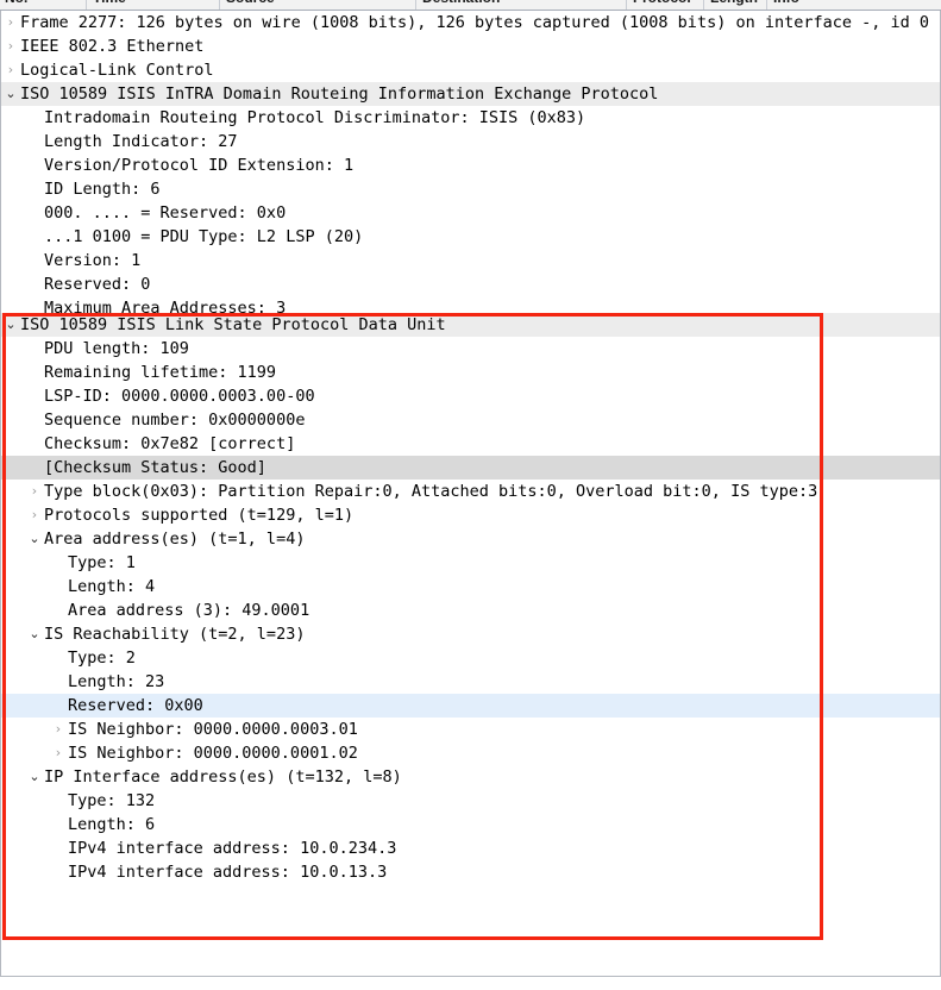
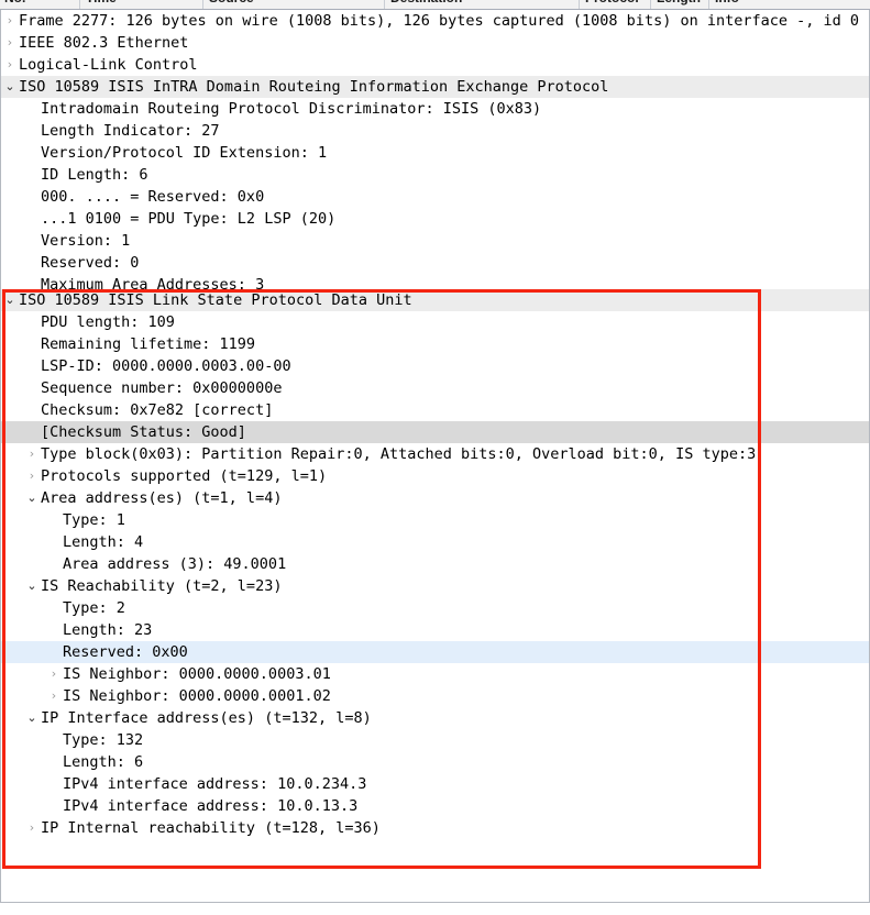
  › Frame 2277: 126 bytes on wire (1008 bits), 126 bytes captured (1008 bits) on interface -, id 0
  › IEEE 802.3 Ethernet
  › Logical-Link Control
  ⌄ ISO 10589 ISIS InTRA Domain Routeing Information Exchange Protocol
  Intradomain Routeing Protocol Discriminator: ISIS (0x83)
  Length Indicator: 27
  Version/Protocol ID Extension: 1
  ID Length: 6
  000. .... = Reserved: 0x0
  ...1 0100 = PDU Type: L2 LSP (20)
  Version: 1
  Reserved: 0
  Maximum Area Addresses: 3
  ⌄ ISO 10589 ISIS Link State Protocol Data Unit
  PDU length: 109
  Remaining lifetime: 1199
  LSP-ID: 0000.0000.0003.00-00
  Sequence number: 0x0000000e
  Checksum: 0x7e82 [correct]
  [Checksum Status: Good]
  › Type block(0x03): Partition Repair:0, Attached bits:0, Overload bit:0, IS type:3
  › Protocols supported (t=129, l=1)
  ⌄ Area address(es) (t=1, l=4)
  Type: 1
  Length: 4
  Area address (3): 49.0001
  ⌄ IS Reachability (t=2, l=23)
  Type: 2
  Length: 23
  Reserved: 0x00
  › IS Neighbor: 0000.0000.0003.01
  › IS Neighbor: 0000.0000.0001.02
  ⌄ IP Interface address(es) (t=132, l=8)
  Type: 132
  Length: 6
  IPv4 interface address: 10.0.234.3
  IPv4 interface address: 10.0.13.3
+ › IP Internal reachability (t=128, l=36)
